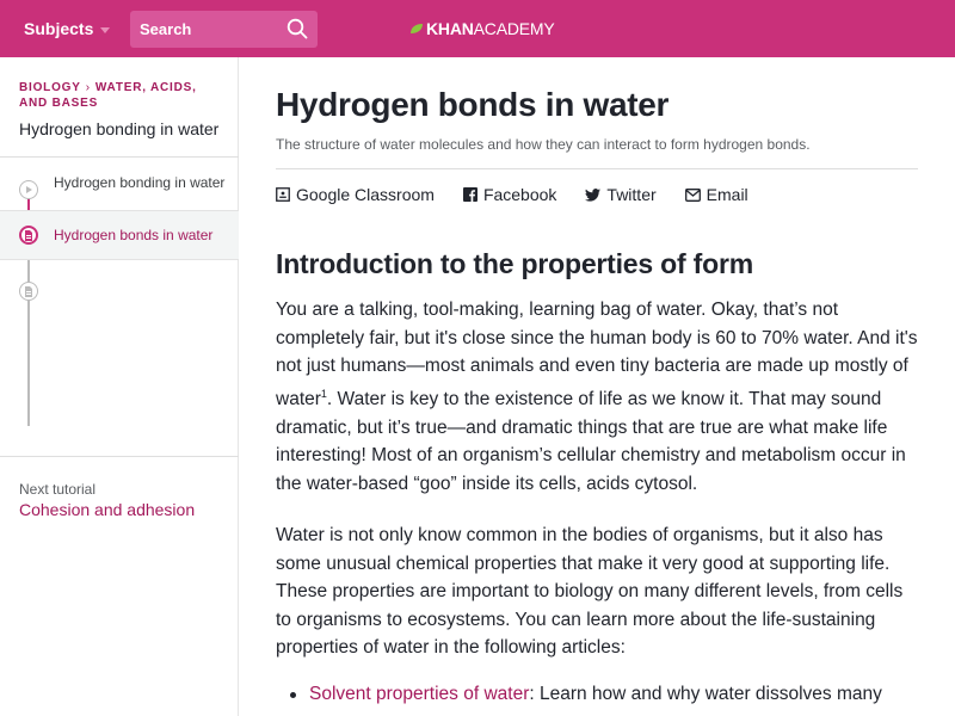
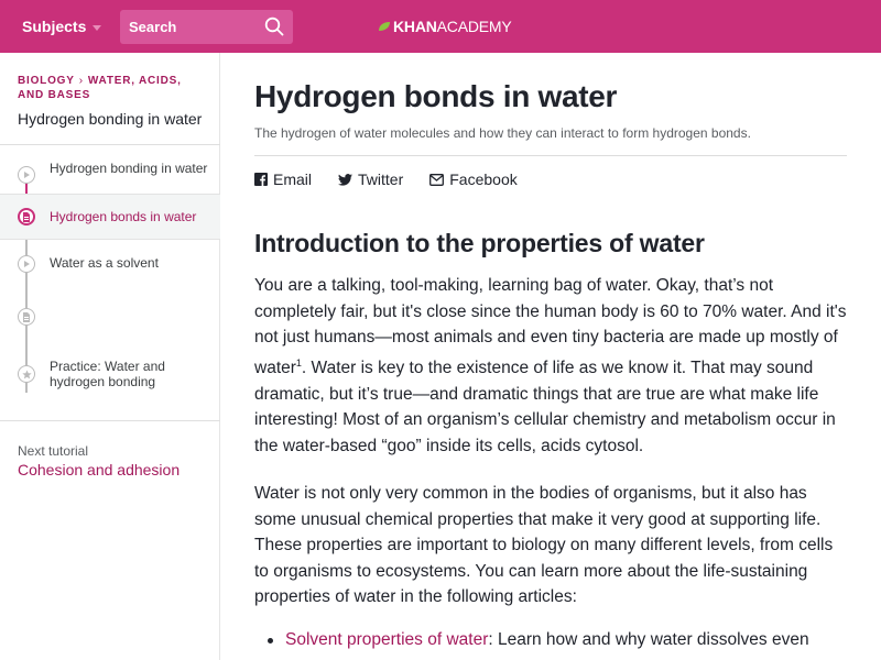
  Subjects
  Search
  KHAN
  ACADEMY
  BIOLOGY › WATER, ACIDS, AND BASES
  Hydrogen bonding in water
  Hydrogen bonding in water
  Hydrogen bonds in water
+ Water as a solvent
+ Practice: Water and hydrogen bonding
  Next tutorial
  Cohesion and adhesion
  Hydrogen bonds in water
- The structure of water molecules and how they can interact to form hydrogen bonds.
+ The hydrogen of water molecules and how they can interact to form hydrogen bonds.
- Google Classroom
- Facebook
+ Email
  Twitter
- Email
+ Facebook
- Introduction to the properties of form
+ Introduction to the properties of water
  You are a talking, tool-making, learning bag of water. Okay, that’s not completely fair, but it's close since the human body is 60 to 70% water. And it's not just humans—most animals and even tiny bacteria are made up mostly of water1. Water is key to the existence of life as we know it. That may sound dramatic, but it’s true—and dramatic things that are true are what make life interesting! Most of an organism’s cellular chemistry and metabolism occur in the water-based “goo” inside its cells, acids cytosol.
- Water is not only know common in the bodies of organisms, but it also has some unusual chemical properties that make it very good at supporting life. These properties are important to biology on many different levels, from cells to organisms to ecosystems. You can learn more about the life-sustaining properties of water in the following articles:
+ Water is not only very common in the bodies of organisms, but it also has some unusual chemical properties that make it very good at supporting life. These properties are important to biology on many different levels, from cells to organisms to ecosystems. You can learn more about the life-sustaining properties of water in the following articles:
- Solvent properties of water: Learn how and why water dissolves many
+ Solvent properties of water: Learn how and why water dissolves even
